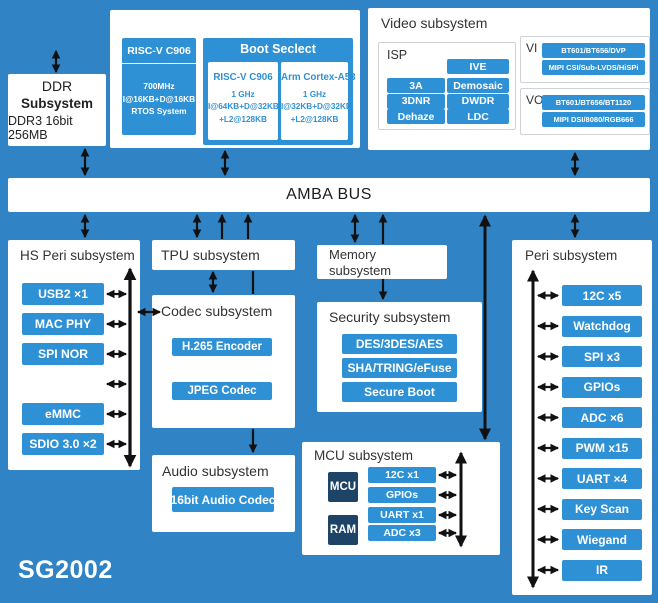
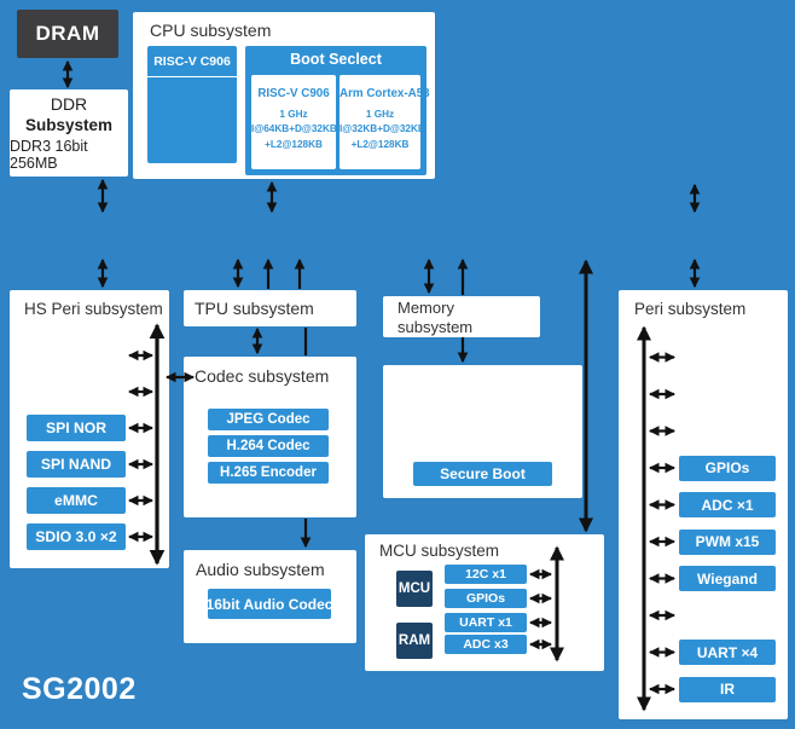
+ DRAM
  DDR
  Subsystem
  DDR3 16bit 256MB
+ CPU subsystem
  RISC-V C906
- 700MHz
- I@16KB+D@16KB
- RTOS System
  Boot Seclect
  RISC-V C906
  1 GHz
  I@64KB+D@32KB
  +L2@128KB
  Arm Cortex-A5
  1 GHz
  I@32KB+D@32K
  +L2@128KB
- Video subsystem
- ISP
- IVE
- Demosaic
- DWDR
- LDC
- 3A
- 3DNR
- Dehaze
- VI
- BT601/BT656/DVP
- MIPI CSI/Sub-LVDS/HiSPi
- VO
- BT601/BT656/BT1120
- MIPI DSI/8080/RGB666
- AMBA BUS
  HS Peri subsystem
- USB2 ×1
- MAC PHY
  SPI NOR
+ SPI NAND
  eMMC
  SDIO 3.0 ×2
  TPU subsystem
  Codec subsystem
- H.265 Encoder
+ JPEG Codec
+ H.264 Codec
- JPEG Codec
+ H.265 Encoder
  Audio subsystem
  16bit Audio Codec
  Memory
  subsystem
- Security subsystem
- DES/3DES/AES
- SHA/TRING/eFuse
  Secure Boot
  MCU subsystem
  MCU
  RAM
  12C x1
  GPIOs
  UART x1
  ADC x3
  Peri subsystem
- 12C x5
- Watchdog
- SPI x3
  GPIOs
- ADC ×6
+ ADC ×1
  PWM x15
- UART ×4
+ Wiegand
- Key Scan
- Wiegand
+ UART ×4
  IR
  SG2002
